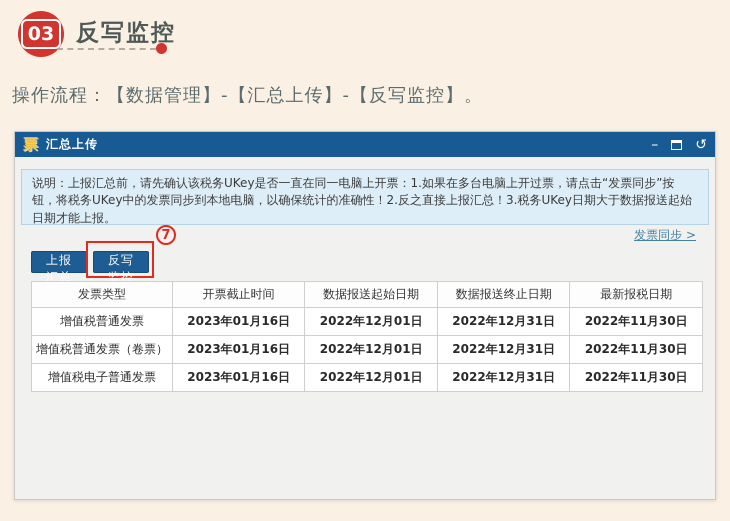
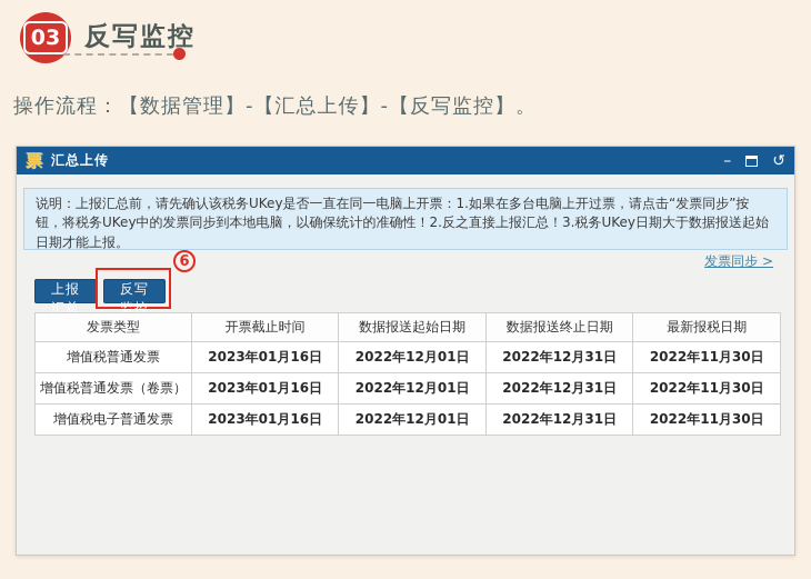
  03
  反写监控
  操作流程：【数据管理】-【汇总上传】-【反写监控】。
  票
  汇总上传
  –
  ↺
  说明：上报汇总前，请先确认该税务UKey是否一直在同一电脑上开票：1.如果在多台电脑上开过票，请点击“发票同步”按钮，将税务UKey中的发票同步到本地电脑，以确保统计的准确性！2.反之直接上报汇总！3.税务UKey日期大于数据报送起始日期才能上报。
  发票同步 >
  上报汇总
  反写监控
- 7
+ 6
  发票类型	开票截止时间	数据报送起始日期	数据报送终止日期	最新报税日期
  增值税普通发票	2023年01月16日	2022年12月01日	2022年12月31日	2022年11月30日
  增值税普通发票（卷票）	2023年01月16日	2022年12月01日	2022年12月31日	2022年11月30日
  增值税电子普通发票	2023年01月16日	2022年12月01日	2022年12月31日	2022年11月30日
